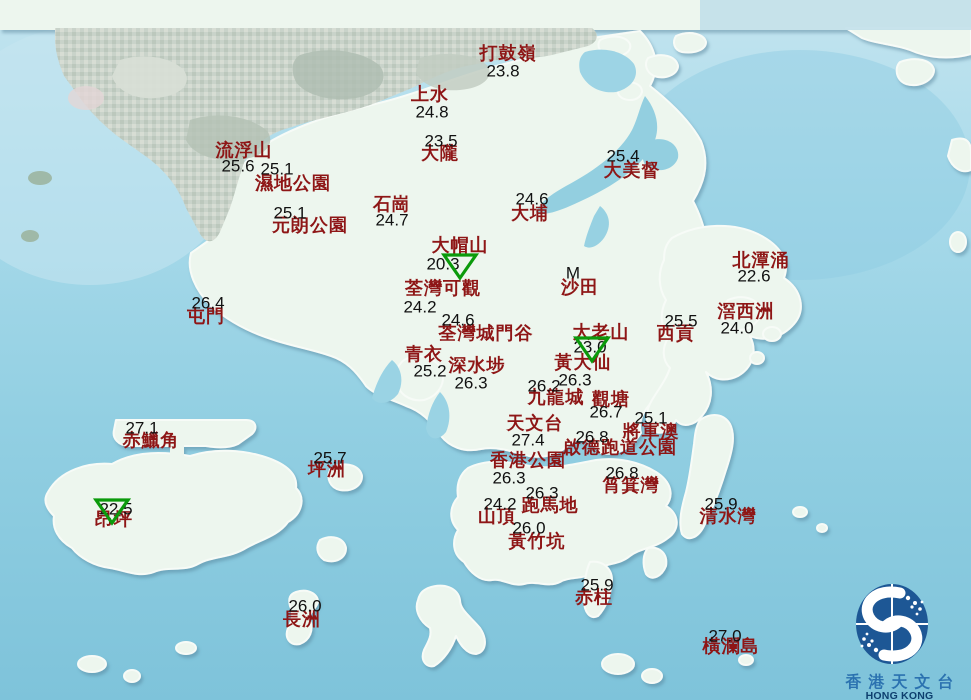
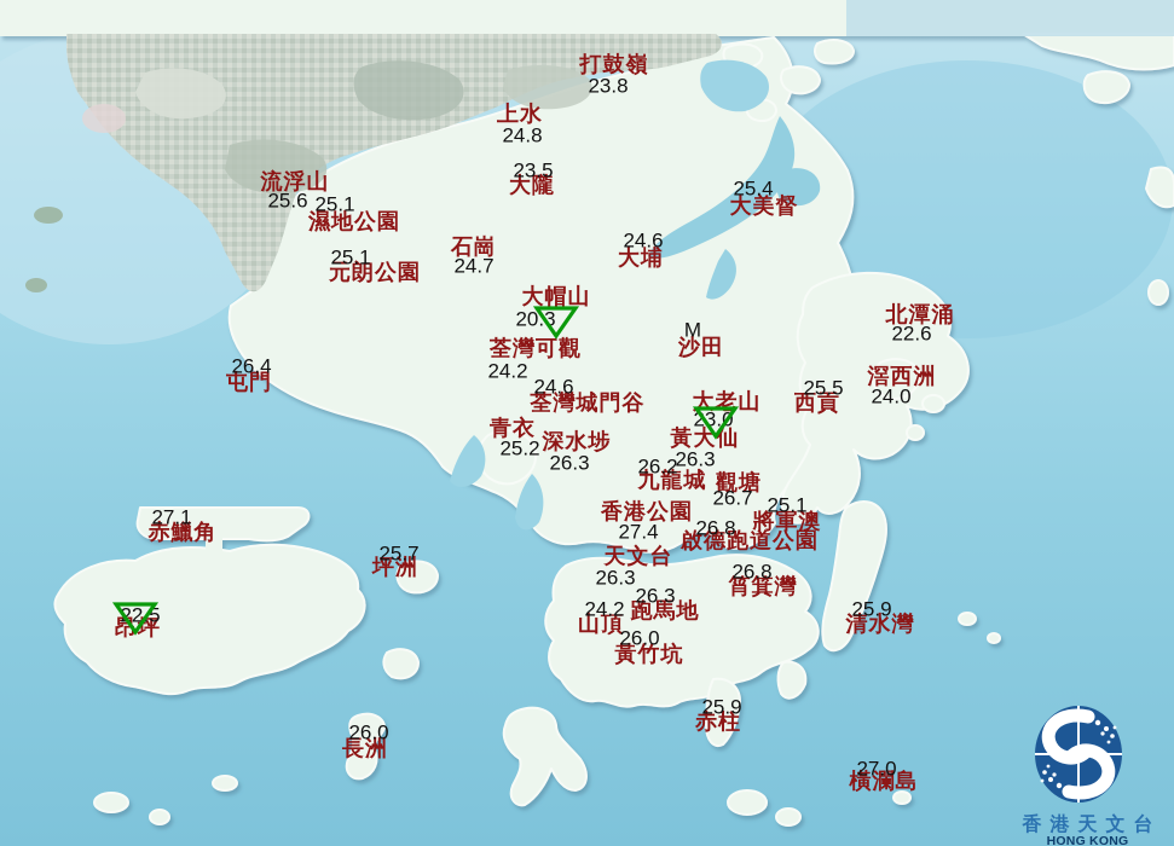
  打鼓嶺
  23.8
  上水
  24.8
  大隴
  23.5
  流浮山
  25.6
  濕地公園
  25.1
  元朗公園
  25.1
  石崗
  24.7
  大美督
  25.4
  大埔
  24.6
  大帽山
  20.3
  荃灣可觀
  24.2
  沙田
  M
  北潭涌
  22.6
  屯門
  26.4
  荃灣城門谷
  24.6
  大老山
  23.
  西貢
  25.5
  滘西洲
  24.0
  青衣
  25.2
  深水埗
  26.3
  黃大仙
  26.3
  九龍城
  26.2
  觀塘
  26.7
- 天文台
+ 香港公園
  27.4
  將軍澳
  25.1
  啟德跑道公園
  26.8
- 香港公園
+ 天文台
  26.3
  筲箕灣
  26.8
  跑馬地
  26.3
  山頂
  24.2
  黃竹坑
  26.0
  赤鱲角
  27.1
  坪洲
  25.7
  昂坪
  長洲
  26.0
  赤柱
  25.9
  清水灣
  25.9
  橫瀾島
  27.0
  香港天文台
